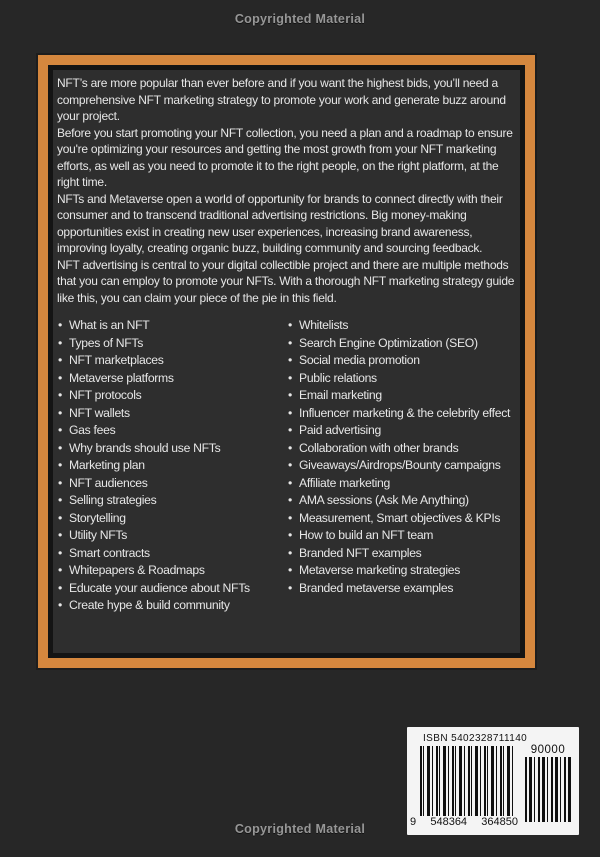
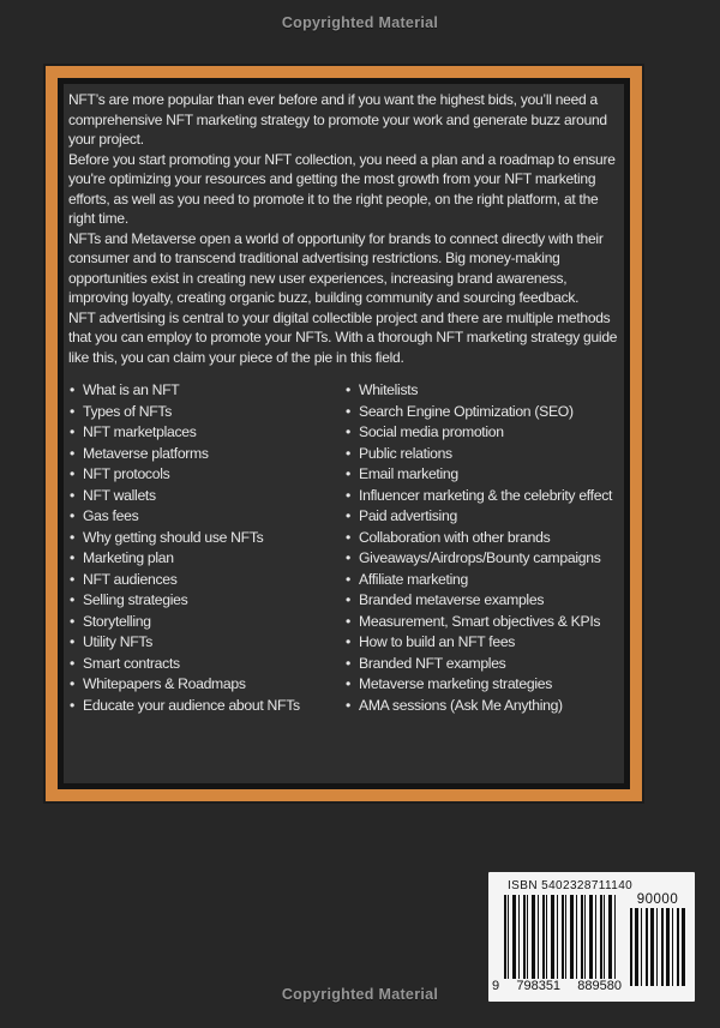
  Copyrighted Material
  NFT’s are more popular than ever before and if you want the highest bids, you’ll need a comprehensive NFT marketing strategy to promote your work and generate buzz around your project.
  Before you start promoting your NFT collection, you need a plan and a roadmap to ensure you're optimizing your resources and getting the most growth from your NFT marketing efforts, as well as you need to promote it to the right people, on the right platform, at the right time.
  NFTs and Metaverse open a world of opportunity for brands to connect directly with their consumer and to transcend traditional advertising restrictions. Big money-making opportunities exist in creating new user experiences, increasing brand awareness, improving loyalty, creating organic buzz, building community and sourcing feedback.
  NFT advertising is central to your digital collectible project and there are multiple methods that you can employ to promote your NFTs. With a thorough NFT marketing strategy guide like this, you can claim your piece of the pie in this field.
  What is an NFT
  Types of NFTs
  NFT marketplaces
  Metaverse platforms
  NFT protocols
  NFT wallets
  Gas fees
- Why brands should use NFTs
+ Why getting should use NFTs
  Marketing plan
  NFT audiences
  Selling strategies
  Storytelling
  Utility NFTs
  Smart contracts
  Whitepapers & Roadmaps
  Educate your audience about NFTs
- Create hype & build community
  Whitelists
  Search Engine Optimization (SEO)
  Social media promotion
  Public relations
  Email marketing
  Influencer marketing & the celebrity effect
  Paid advertising
  Collaboration with other brands
  Giveaways/Airdrops/Bounty campaigns
  Affiliate marketing
- AMA sessions (Ask Me Anything)
+ Branded metaverse examples
  Measurement, Smart objectives & KPIs
- How to build an NFT team
+ How to build an NFT fees
  Branded NFT examples
  Metaverse marketing strategies
- Branded metaverse examples
+ AMA sessions (Ask Me Anything)
  ISBN 5402328711140
  9
- 548364
+ 798351
- 364850
+ 889580
  90000
  Copyrighted Material
